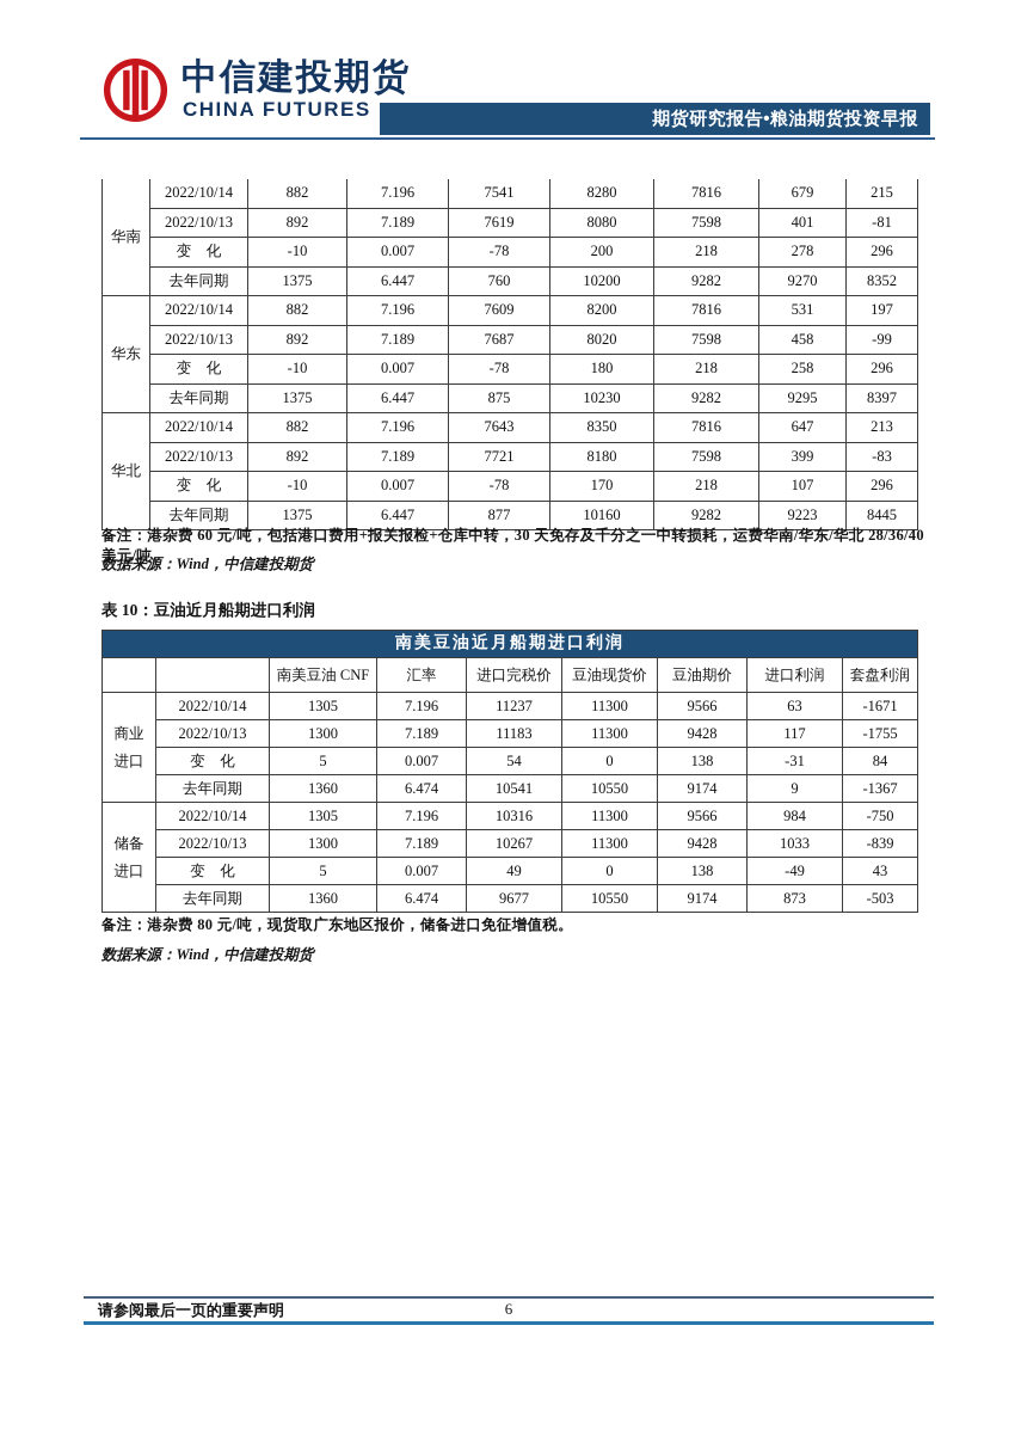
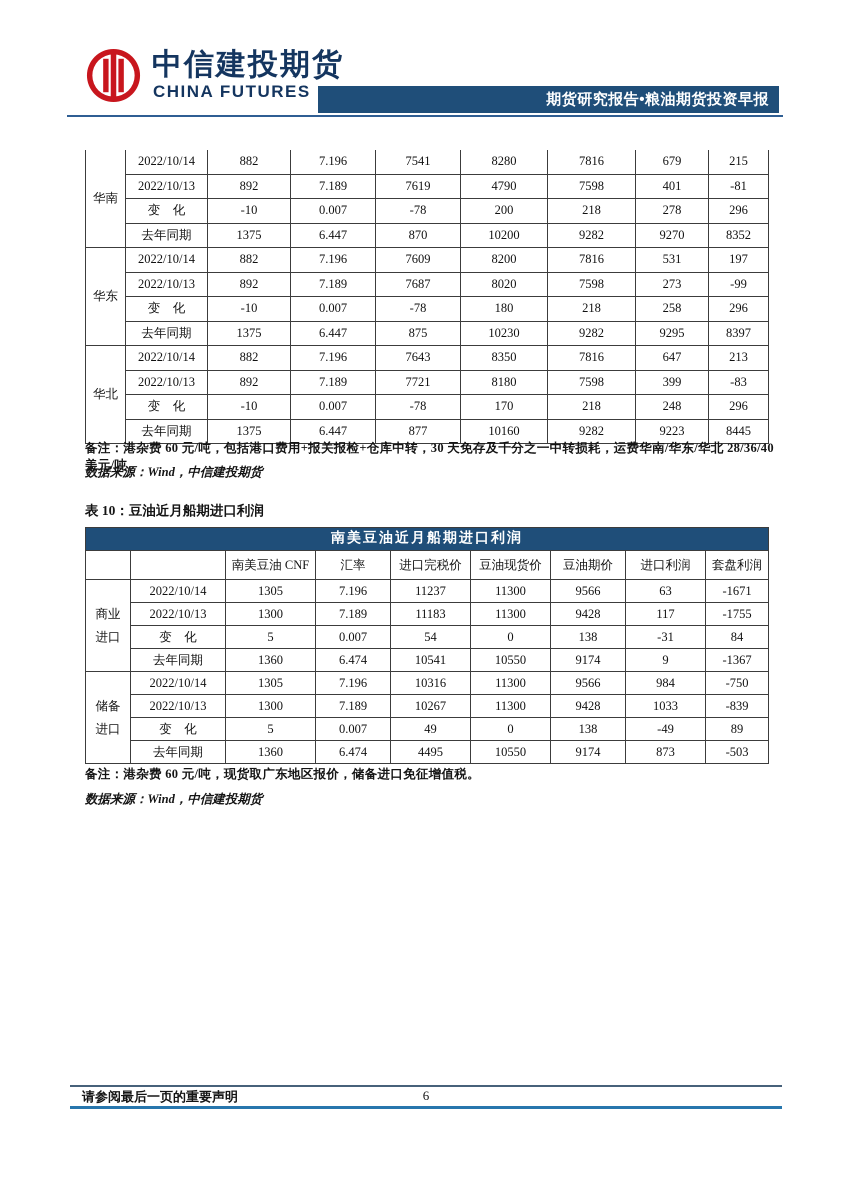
  中信建投期货
  CHINA FUTURES
  期货研究报告•粮油期货投资早报
  华南	2022/10/14	882	7.196	7541	8280	7816	679	215
- 2022/10/13	892	7.189	7619	8080	7598	401	-81
+ 2022/10/13	892	7.189	7619	4790	7598	401	-81
  变 化	-10	0.007	-78	200	218	278	296
- 去年同期	1375	6.447	760	10200	9282	9270	8352
+ 去年同期	1375	6.447	870	10200	9282	9270	8352
  华东	2022/10/14	882	7.196	7609	8200	7816	531	197
- 2022/10/13	892	7.189	7687	8020	7598	458	-99
+ 2022/10/13	892	7.189	7687	8020	7598	273	-99
  变 化	-10	0.007	-78	180	218	258	296
  去年同期	1375	6.447	875	10230	9282	9295	8397
  华北	2022/10/14	882	7.196	7643	8350	7816	647	213
  2022/10/13	892	7.189	7721	8180	7598	399	-83
- 变 化	-10	0.007	-78	170	218	107	296
+ 变 化	-10	0.007	-78	170	218	248	296
  去年同期	1375	6.447	877	10160	9282	9223	8445
  备注：港杂费 60 元/吨，包括港口费用+报关报检+仓库中转，30 天免存及千分之一中转损耗，运费华南/华东/华北 28/36/40 美元/吨。
  数据来源：Wind，中信建投期货
  表 10：豆油近月船期进口利润
  南美豆油近月船期进口利润
  		南美豆油 CNF	汇率	进口完税价	豆油现货价	豆油期价	进口利润	套盘利润
  商业 进口	2022/10/14	1305	7.196	11237	11300	9566	63	-1671
  2022/10/13	1300	7.189	11183	11300	9428	117	-1755
  变 化	5	0.007	54	0	138	-31	84
  去年同期	1360	6.474	10541	10550	9174	9	-1367
  储备 进口	2022/10/14	1305	7.196	10316	11300	9566	984	-750
  2022/10/13	1300	7.189	10267	11300	9428	1033	-839
- 变 化	5	0.007	49	0	138	-49	43
+ 变 化	5	0.007	49	0	138	-49	89
- 去年同期	1360	6.474	9677	10550	9174	873	-503
+ 去年同期	1360	6.474	4495	10550	9174	873	-503
- 备注：港杂费 80 元/吨，现货取广东地区报价，储备进口免征增值税。
+ 备注：港杂费 60 元/吨，现货取广东地区报价，储备进口免征增值税。
  数据来源：Wind，中信建投期货
  6
  请参阅最后一页的重要声明
